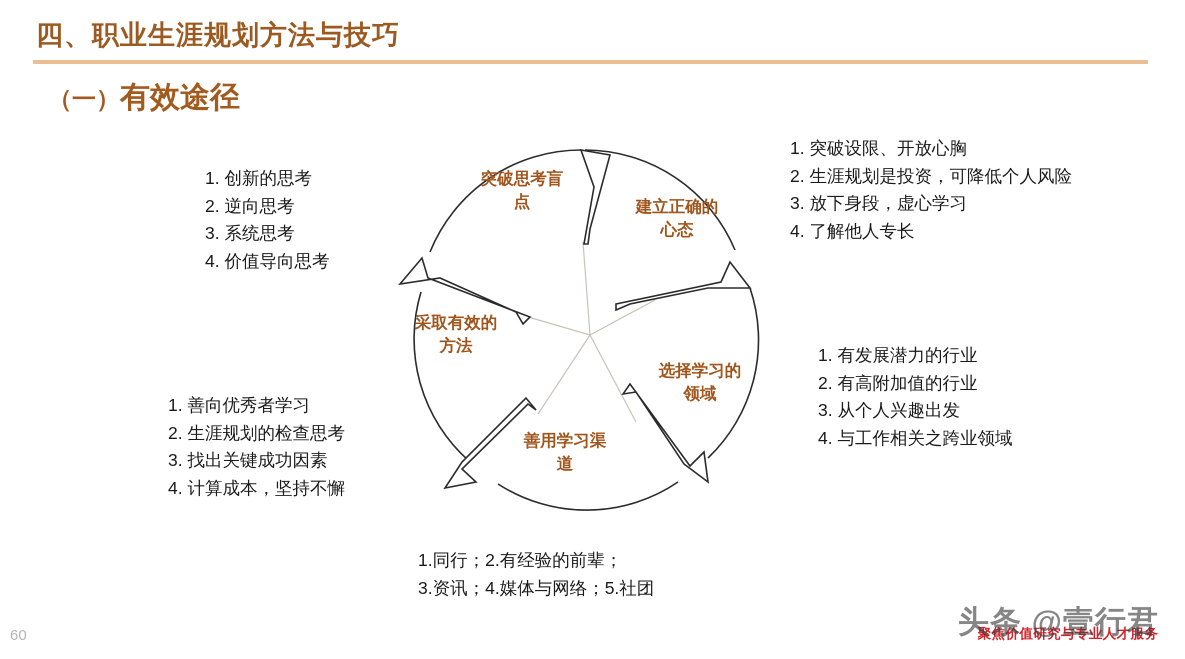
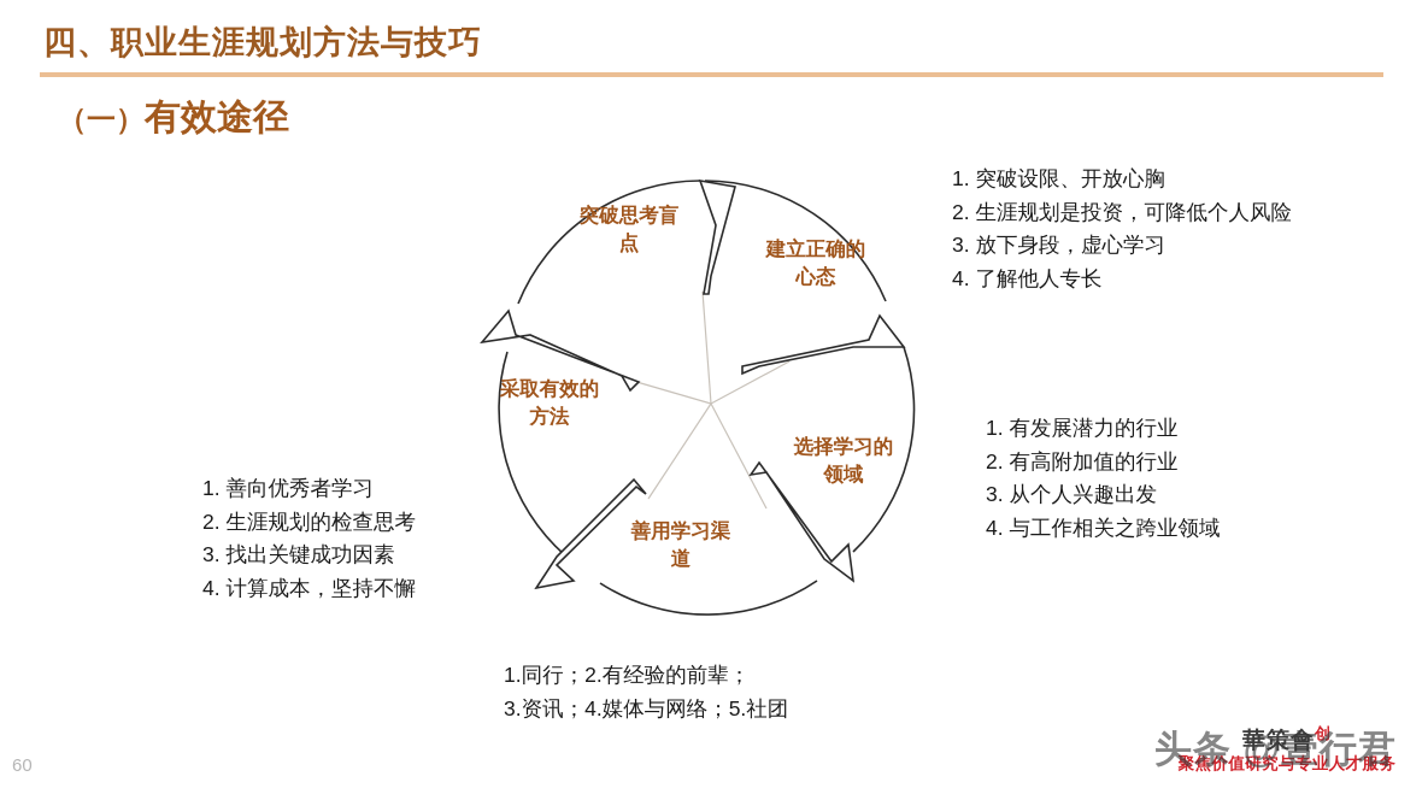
  四、职业生涯规划方法与技巧
  （一）有效途径
  突破思考盲
  点
  建立正确的
  心态
  选择学习的
  领域
  善用学习渠
  道
  采取有效的
  方法
- 1. 创新的思考
- 2. 逆向思考
- 3. 系统思考
- 4. 价值导向思考
  1. 突破设限、开放心胸
  2. 生涯规划是投资，可降低个人风险
  3. 放下身段，虚心学习
  4. 了解他人专长
  1. 善向优秀者学习
  2. 生涯规划的检查思考
  3. 找出关键成功因素
  4. 计算成本，坚持不懈
  1. 有发展潜力的行业
  2. 有高附加值的行业
  3. 从个人兴趣出发
  4. 与工作相关之跨业领域
  1.同行；2.有经验的前辈；
  3.资讯；4.媒体与网络；5.社团
  60
+ 華策會创
  聚焦价值研究与专业人才服务
  头条 @壹行君
